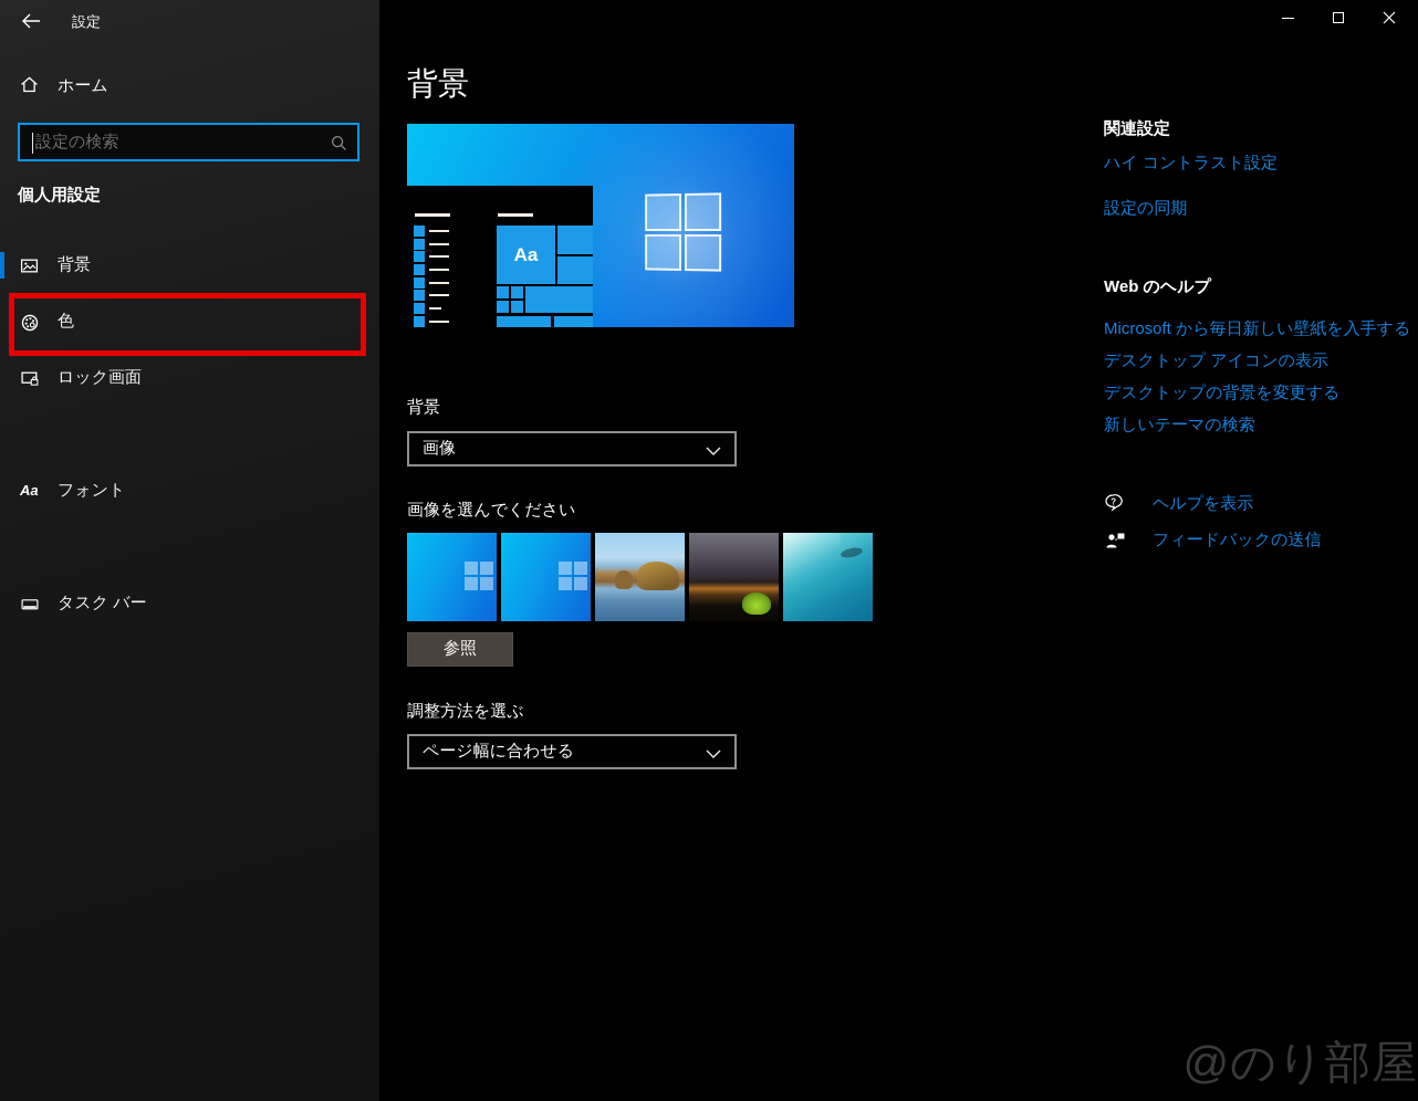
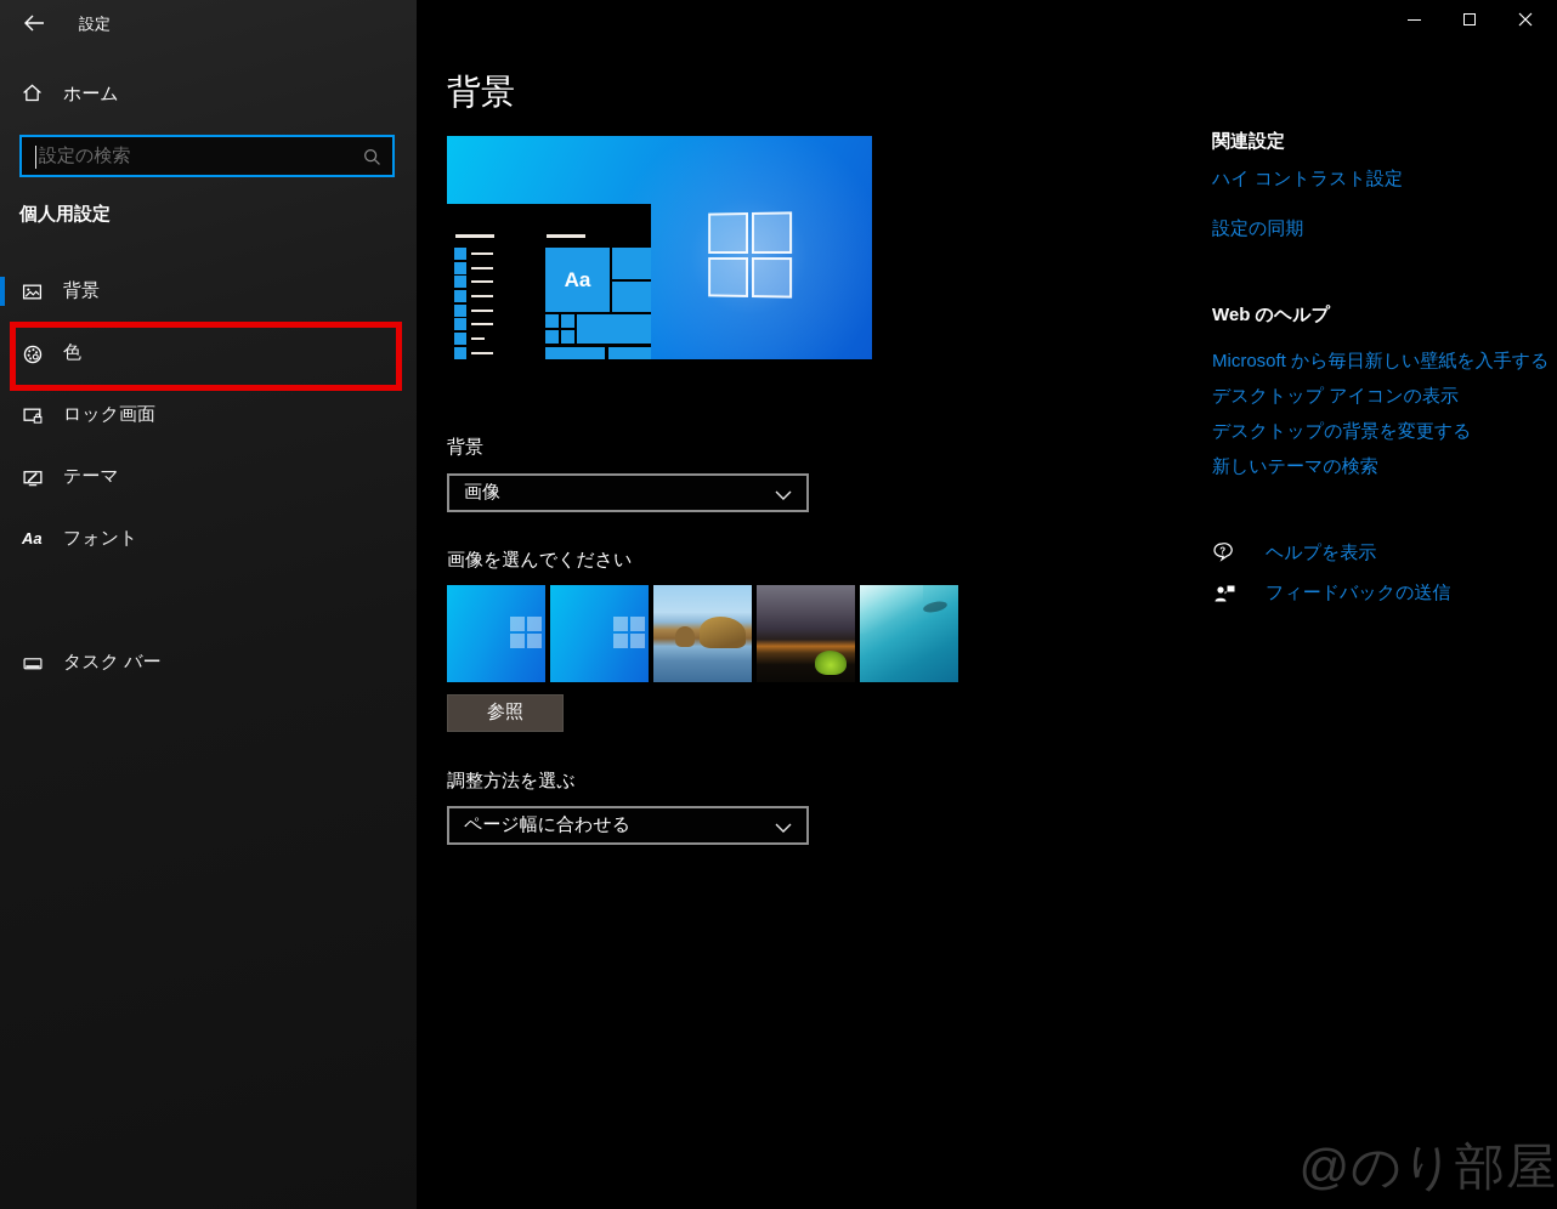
  設定
  ホーム
  設定の検索
  個人用設定
  背景
  色
  ロック画面
+ テーマ
  Aa
  フォント
  タスク バー
  背景
  Aa
  背景
  画像
  画像を選んでください
  参照
  調整方法を選ぶ
  ページ幅に合わせる
  関連設定
  ハイ コントラスト設定
  設定の同期
  Web のヘルプ
  Microsoft から毎日新しい壁紙を入手する
  デスクトップ アイコンの表示
  デスクトップの背景を変更する
  新しいテーマの検索
  ?
  ヘルプを表示
  フィードバックの送信
  @のり部屋
